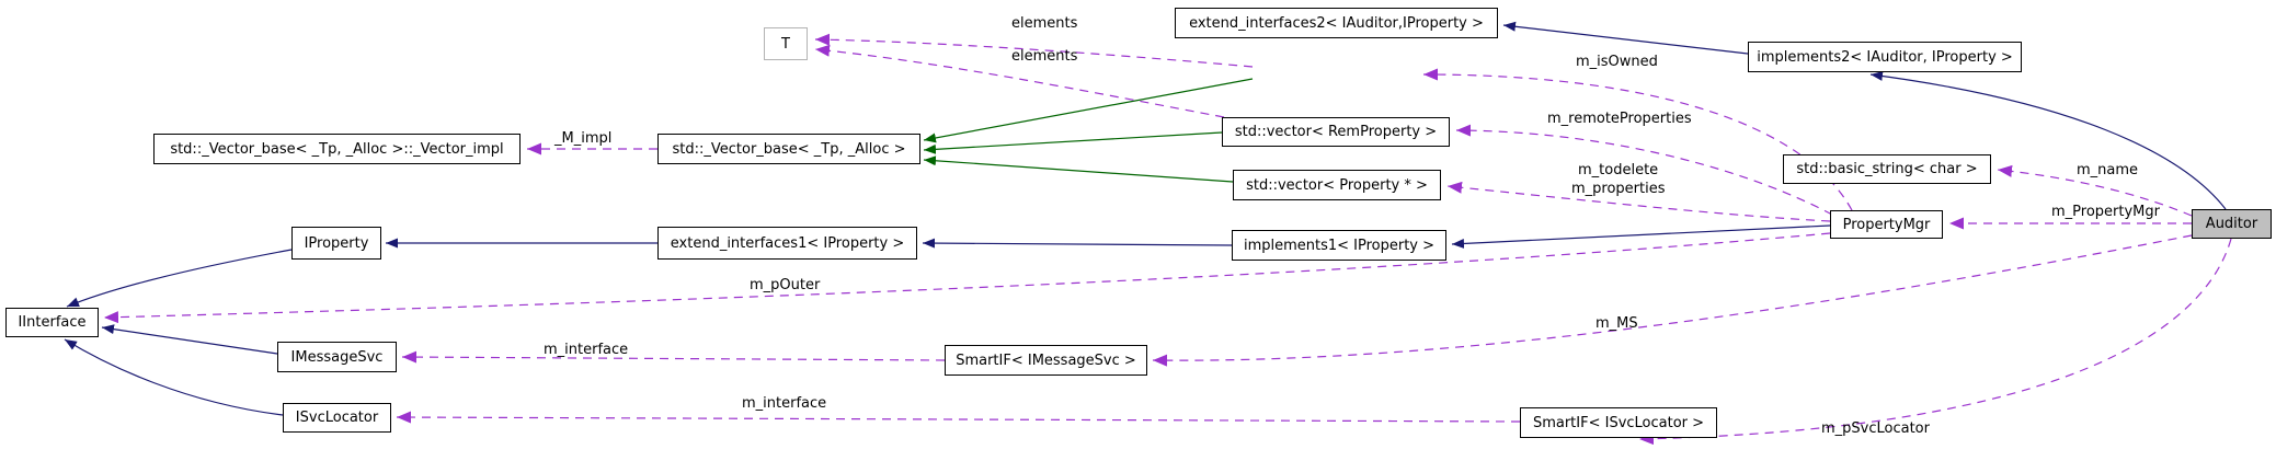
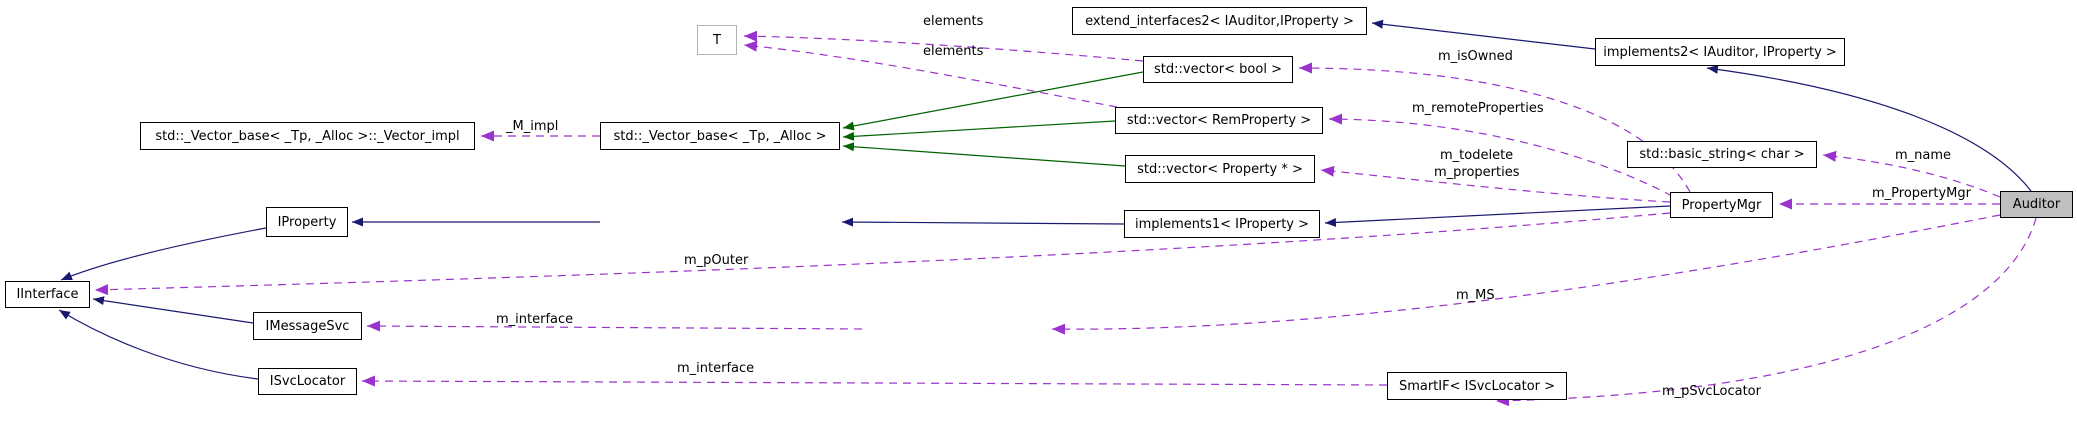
  T
  extend_interfaces2< IAuditor,IProperty >
  implements2< IAuditor, IProperty >
+ std::vector< bool >
  std::_Vector_base< _Tp, _Alloc >::_Vector_impl
  std::_Vector_base< _Tp, _Alloc >
  std::vector< RemProperty >
  std::vector< Property * >
  std::basic_string< char >
  IProperty
- extend_interfaces1< IProperty >
  implements1< IProperty >
  PropertyMgr
  Auditor
  IInterface
  IMessageSvc
- SmartIF< IMessageSvc >
  ISvcLocator
  SmartIF< ISvcLocator >
  elements
  elements
  _M_impl
  m_isOwned
  m_remoteProperties
  m_todelete
  m_properties
  m_name
  m_PropertyMgr
  m_pOuter
  m_MS
  m_interface
  m_interface
  m_pSvcLocator
